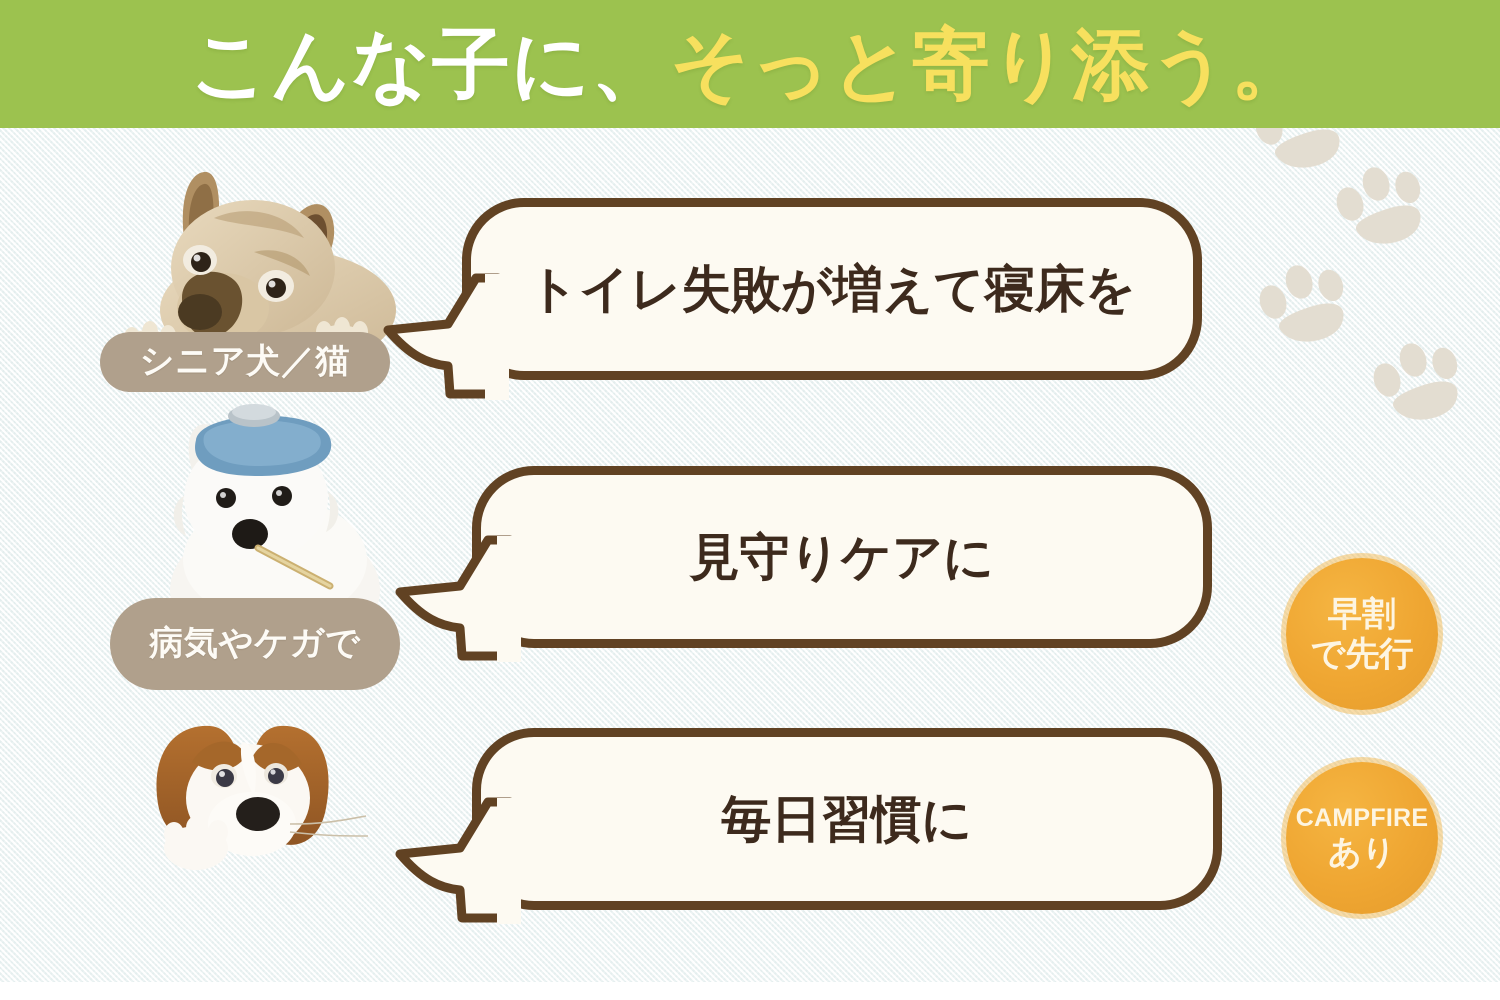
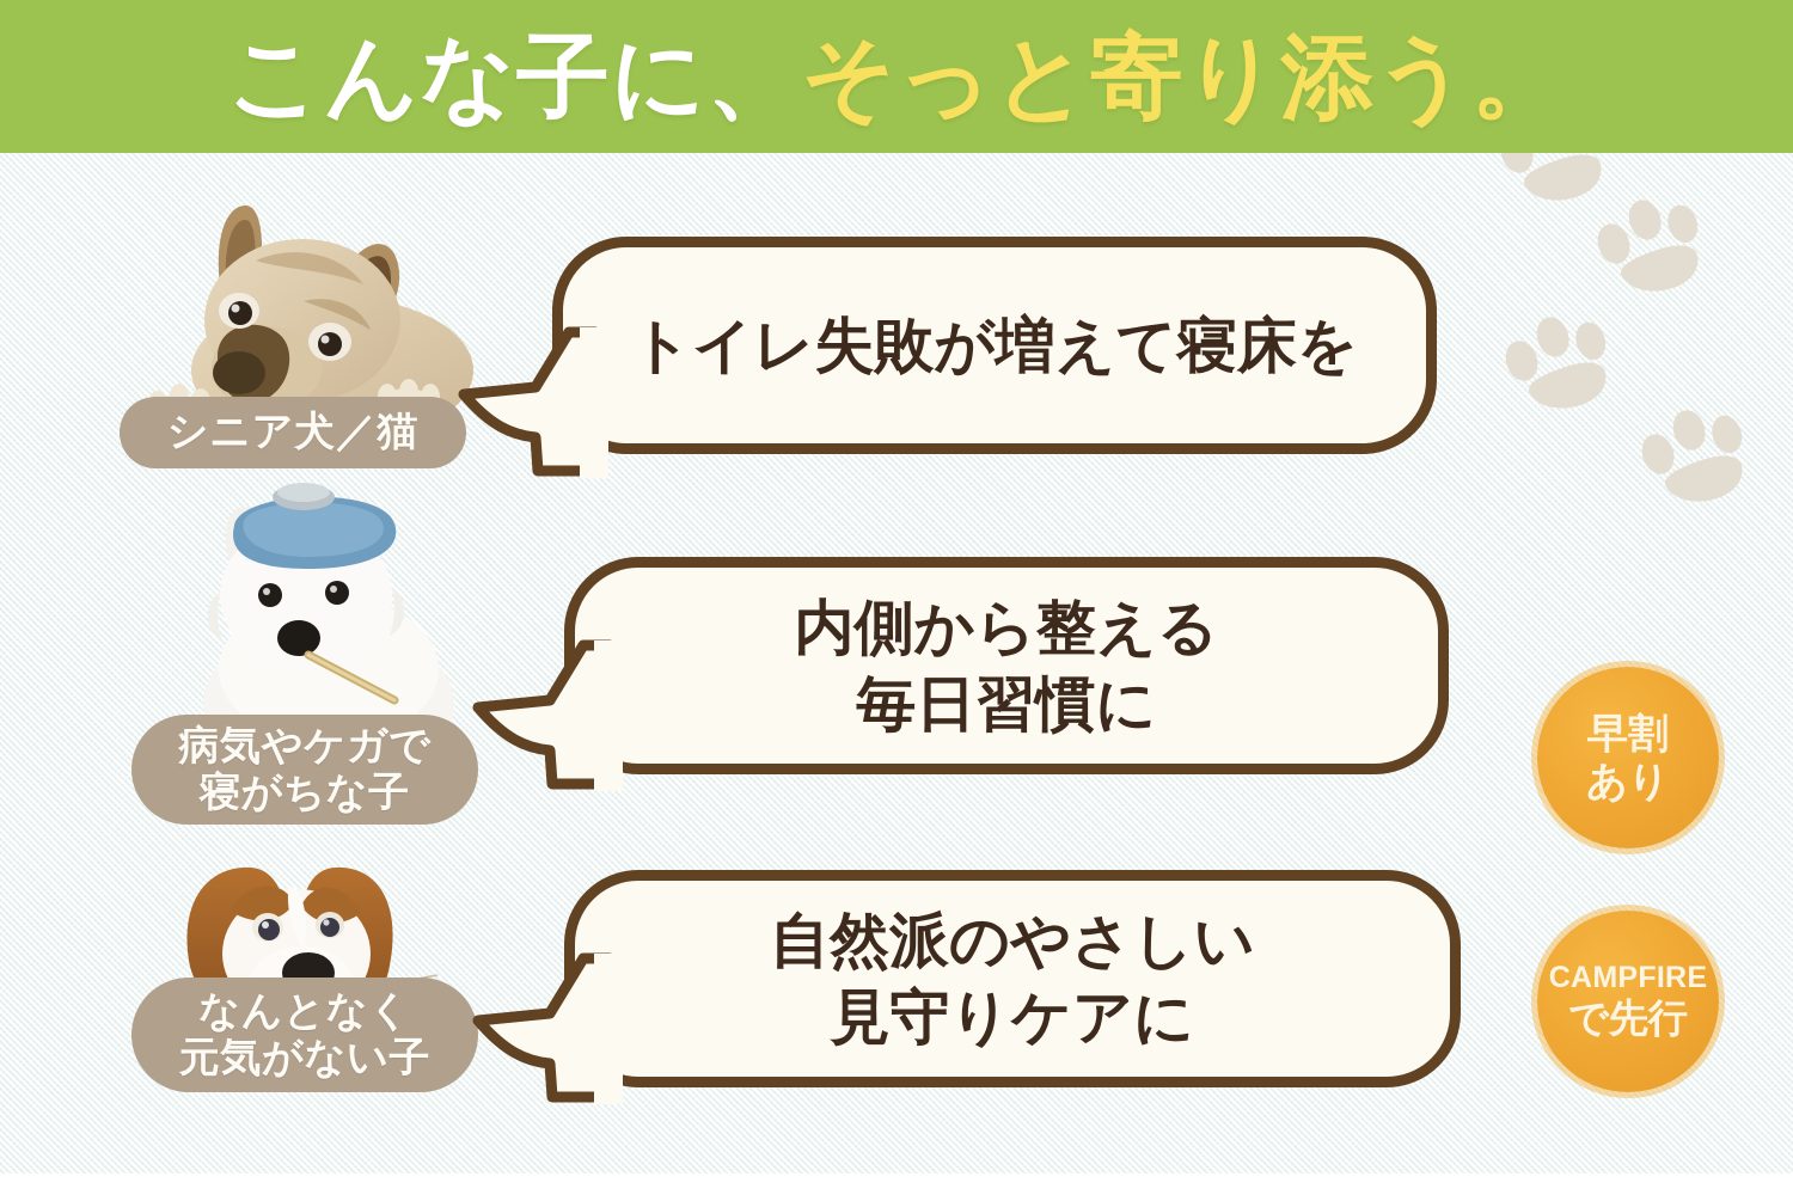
  こんな子に、そっと寄り添う。
  シニア犬／猫
  トイレ失敗が増えて寝床を
  病気やケガで
+ 寝がちな子
+ 内側から整える
- 見守りケアに
+ 毎日習慣に
+ なんとなく
+ 元気がない子
+ 自然派のやさしい
- 毎日習慣に
+ 見守りケアに
  早割
- で先行
+ あり
  CAMPFIRE
- あり
+ で先行
